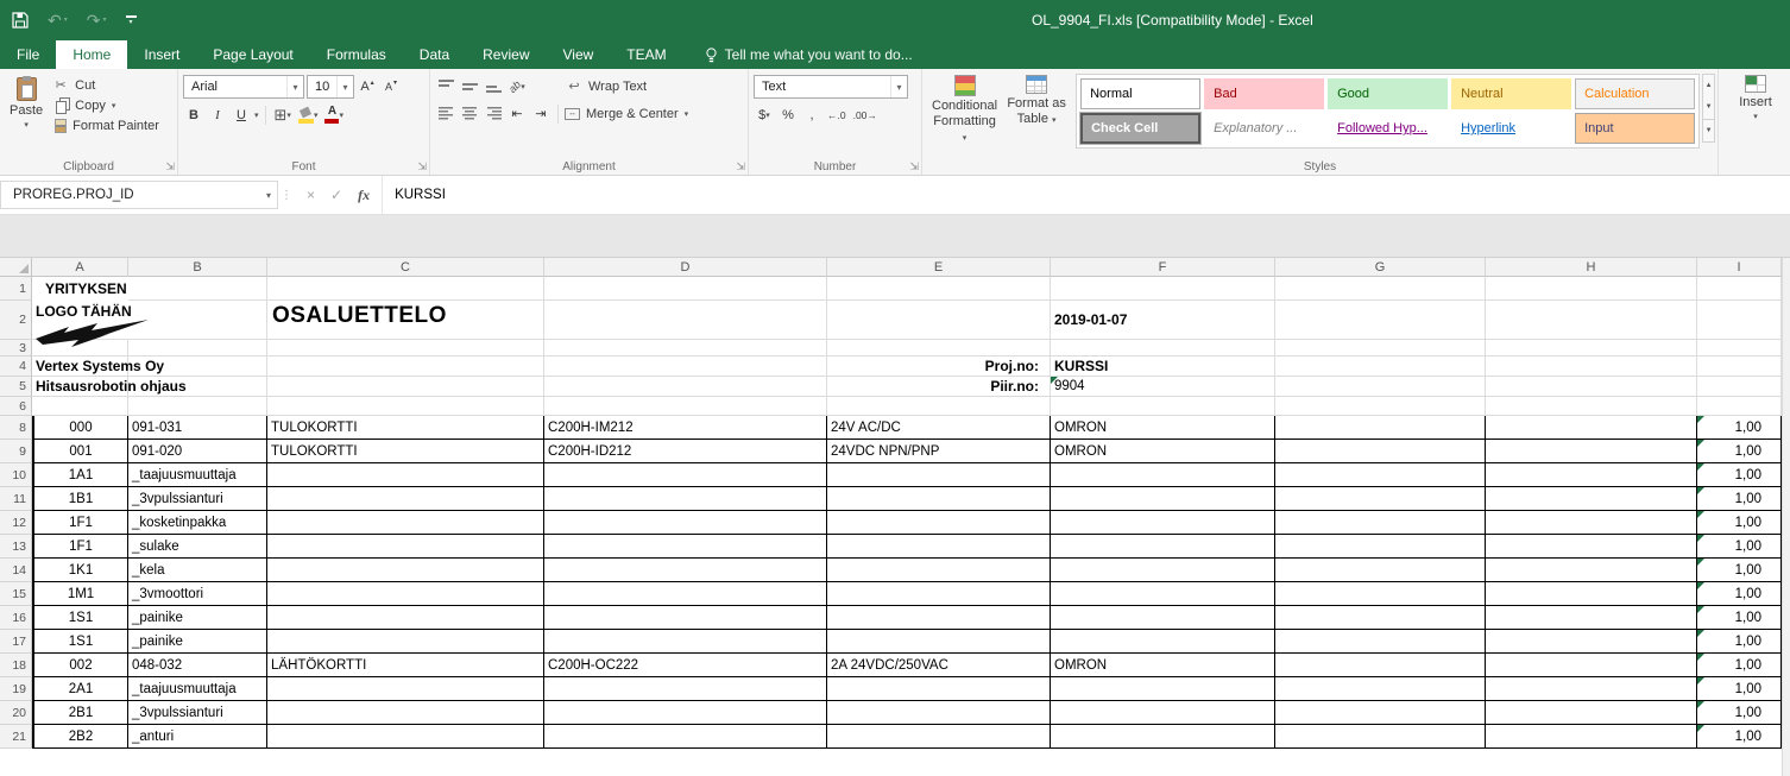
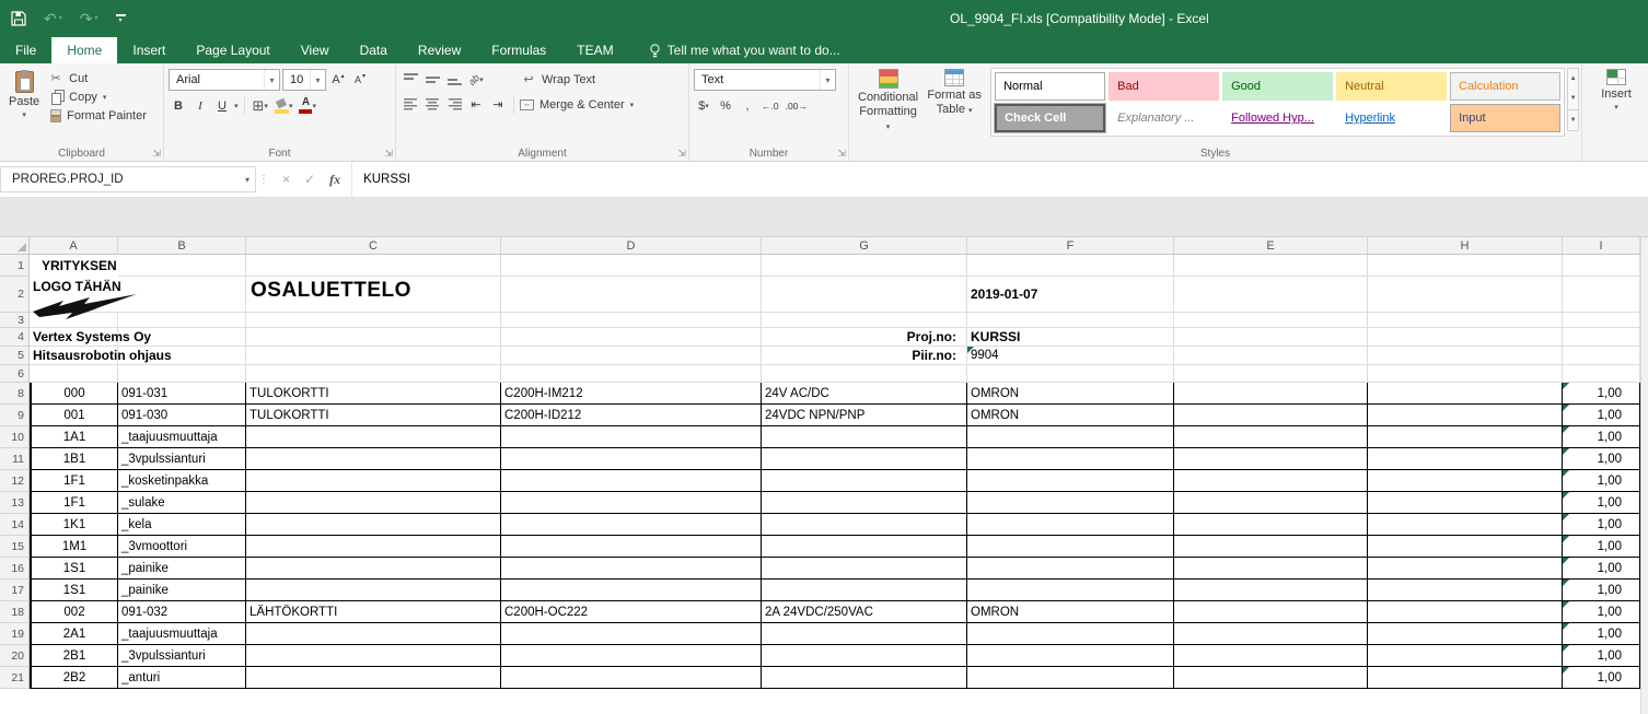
  ↶
  ↷
  OL_9904_FI.xls [Compatibility Mode] - Excel
  File
  Home
  Insert
  Page Layout
- Formulas
+ View
  Data
  Review
- View
+ Formulas
  TEAM
  Tell me what you want to do...
  Paste
  ✂
  Cut
  Copy
  Format Painter
  Clipboard
  ⇲
  Arial
  ▾
  10
  ▾
  A
  A
  B
  I
  U
  ⊞
  A
  Font
  ⇲
  ↩
  Wrap Text
  ⇤
  ⇥
  Merge & Center
  Alignment
  ⇲
  Text
  ▾
  $
  %
  ,
  ←.0
  .00→
  Number
  ⇲
  Conditional Formatting
  Format as Table
  Normal
  Bad
  Good
  Neutral
  Calculation
  Check Cell
  Explanatory ...
  Followed Hyp...
  Hyperlink
  Input
  Styles
  Insert
  PROREG.PROJ_ID
  ▾
  ⋮
  ×
  ✓
  fx
  KURSSI
  A
  B
  C
  D
- E
+ G
  F
- G
+ E
  H
  I
  1
  YRITYKSEN
  2
  LOGO TÄHÄN
  OSALUETTELO
  2019-01-07
  3
  4
  Vertex Systems Oy
  Proj.no:
  KURSSI
  5
  Hitsausrobotin ohjaus
  Piir.no:
  9904
  6
  8
  000
  091-031
  TULOKORTTI
  C200H-IM212
  24V AC/DC
  OMRON
  1,00
  9
  001
- 091-020
+ 091-030
  TULOKORTTI
  C200H-ID212
  24VDC NPN/PNP
  OMRON
  1,00
  10
  1A1
  _taajuusmuuttaja
  1,00
  11
  1B1
  _3vpulssianturi
  1,00
  12
  1F1
  _kosketinpakka
  1,00
  13
  1F1
  _sulake
  1,00
  14
  1K1
  _kela
  1,00
  15
  1M1
  _3vmoottori
  1,00
  16
  1S1
  _painike
  1,00
  17
  1S1
  _painike
  1,00
  18
  002
- 048-032
+ 091-032
  LÄHTÖKORTTI
  C200H-OC222
  2A 24VDC/250VAC
  OMRON
  1,00
  19
  2A1
  _taajuusmuuttaja
  1,00
  20
  2B1
  _3vpulssianturi
  1,00
  21
  2B2
  _anturi
  1,00
